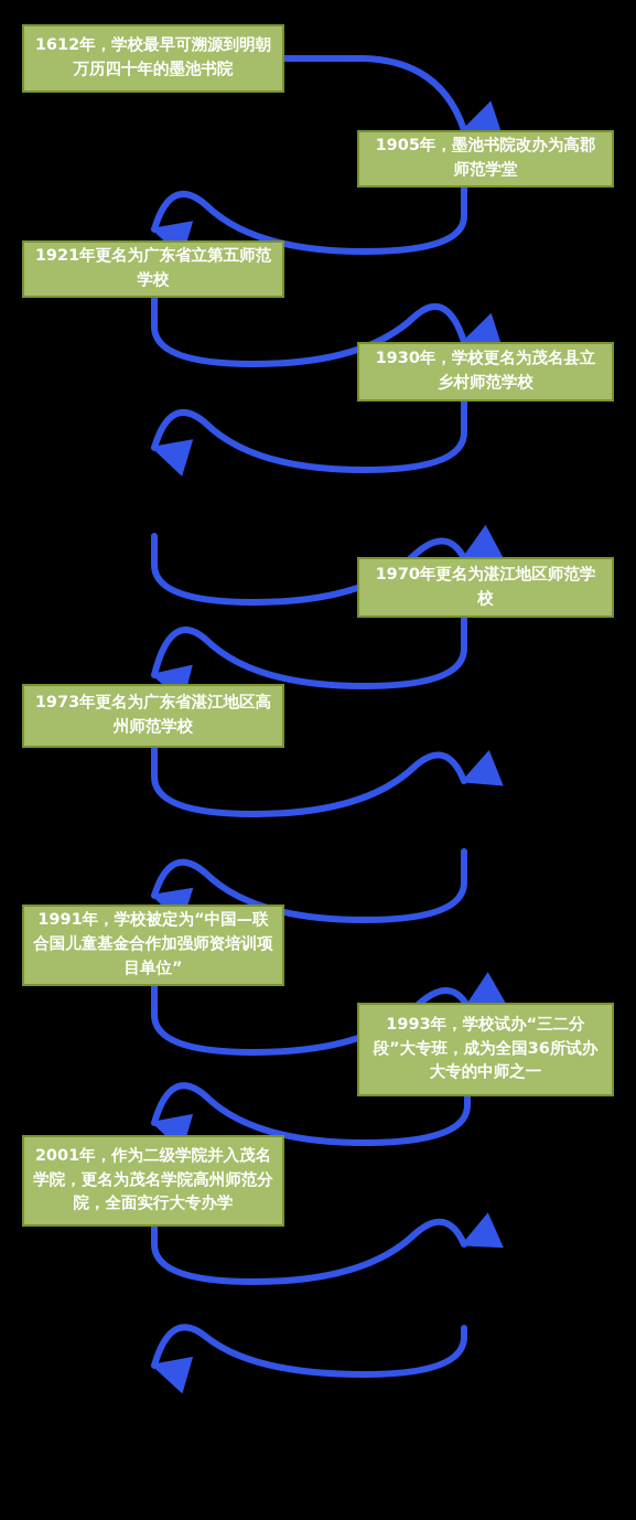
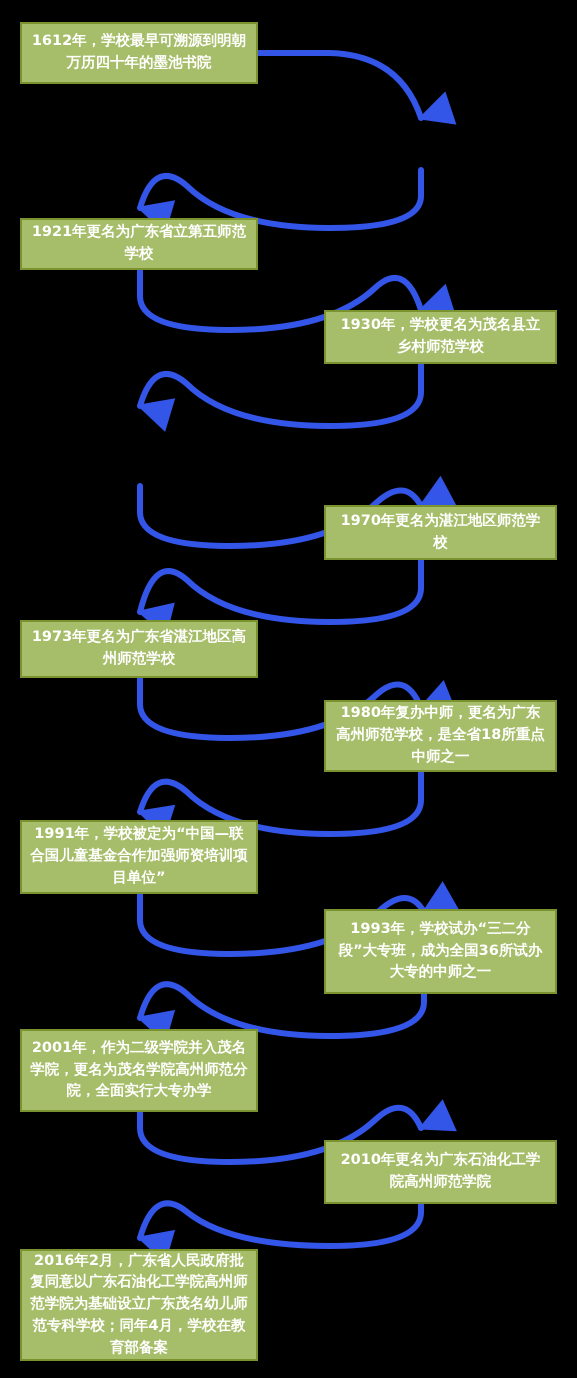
  1612年，学校最早可溯源到明朝万历四十年的墨池书院
- 1905年，墨池书院改办为高郡师范学堂
  1921年更名为广东省立第五师范学校
  1930年，学校更名为茂名县立乡村师范学校
  1970年更名为湛江地区师范学校
  1973年更名为广东省湛江地区高州师范学校
+ 1980年复办中师，更名为广东高州师范学校，是全省18所重点中师之一
  1991年，学校被定为“中国—联合国儿童基金合作加强师资培训项目单位”
  1993年，学校试办“三二分段”大专班，成为全国36所试办大专的中师之一
  2001年，作为二级学院并入茂名学院，更名为茂名学院高州师范分院，全面实行大专办学
+ 2010年更名为广东石油化工学院高州师范学院
+ 2016年2月，广东省人民政府批复同意以广东石油化工学院高州师范学院为基础设立广东茂名幼儿师范专科学校；同年4月，学校在教育部备案
